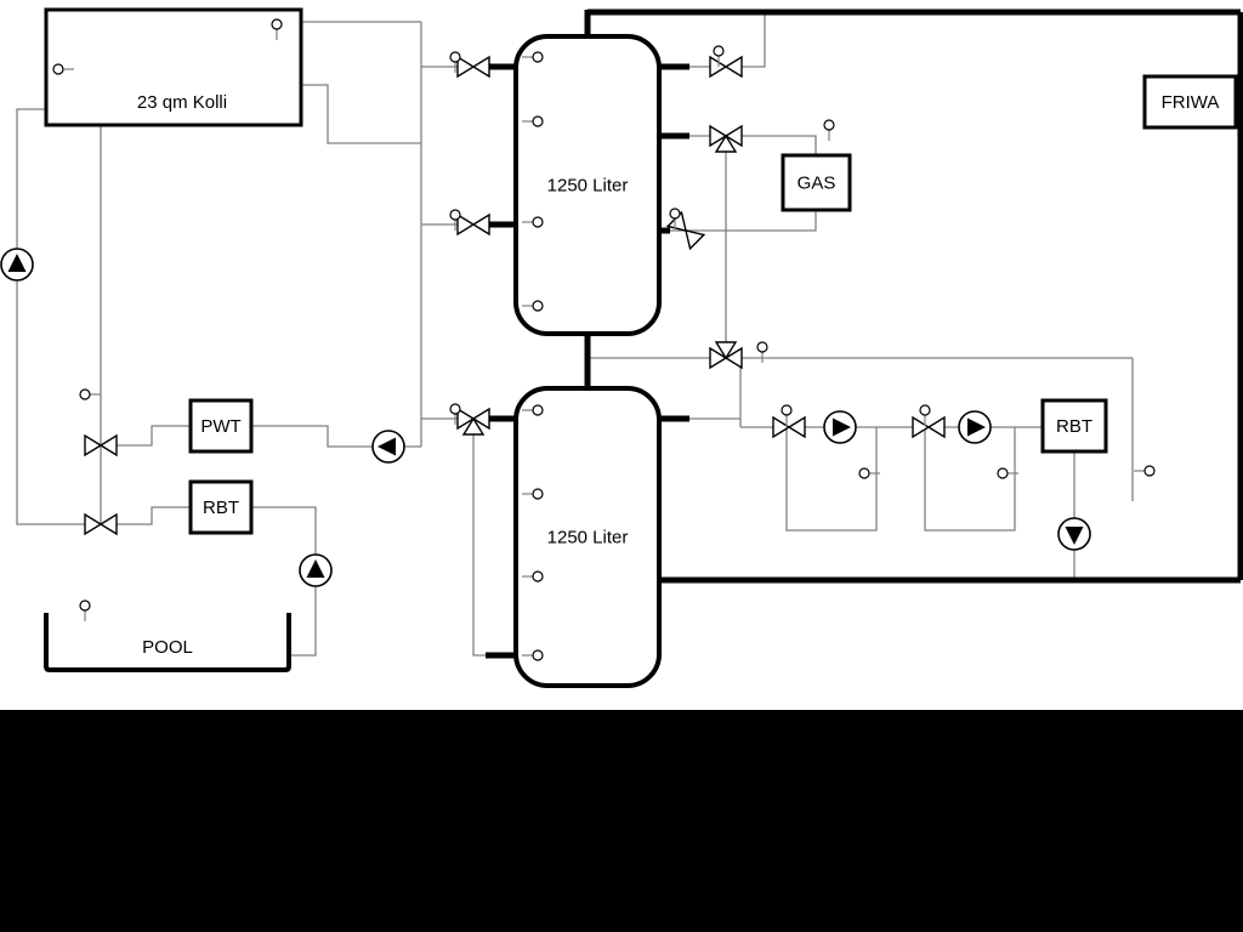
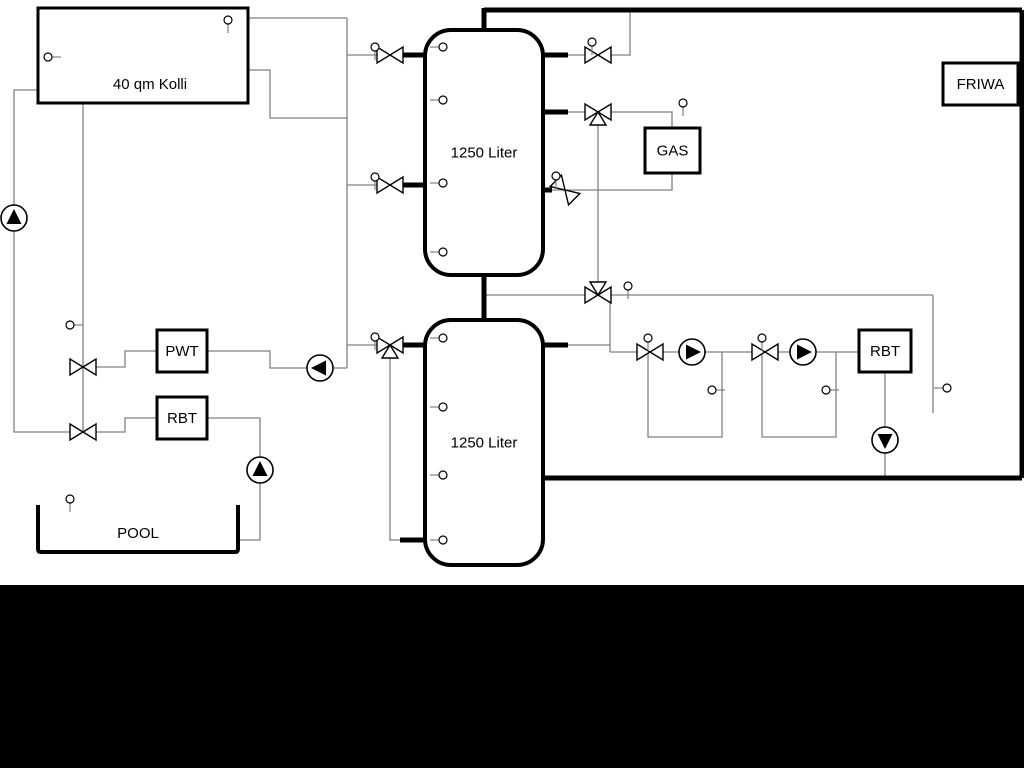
  1250 Liter
  1250 Liter
- 23 qm Kolli
+ 40 qm Kolli
  PWT
  RBT
  GAS
  FRIWA
  RBT
  POOL
